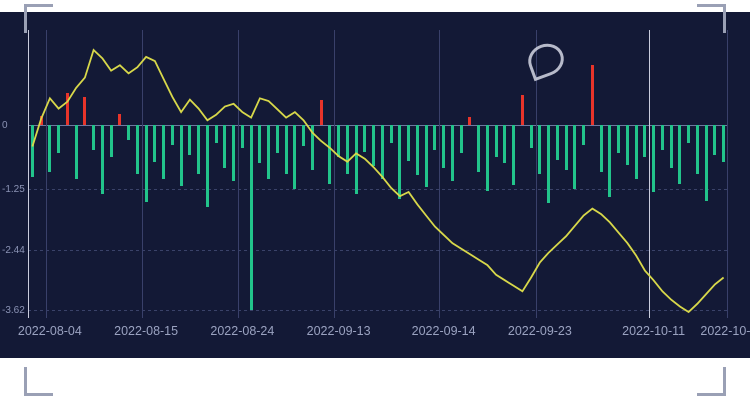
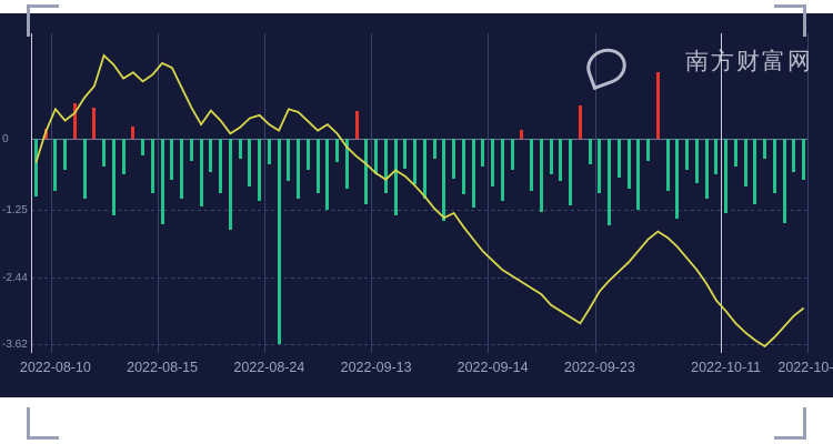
  0
  -1.25
  -2.44
  -3.62
- 2022-08-04
+ 2022-08-10
  2022-08-15
  2022-08-24
  2022-09-13
  2022-09-14
  2022-09-23
  2022-10-11
  2022-10-
+ 南方财富网
